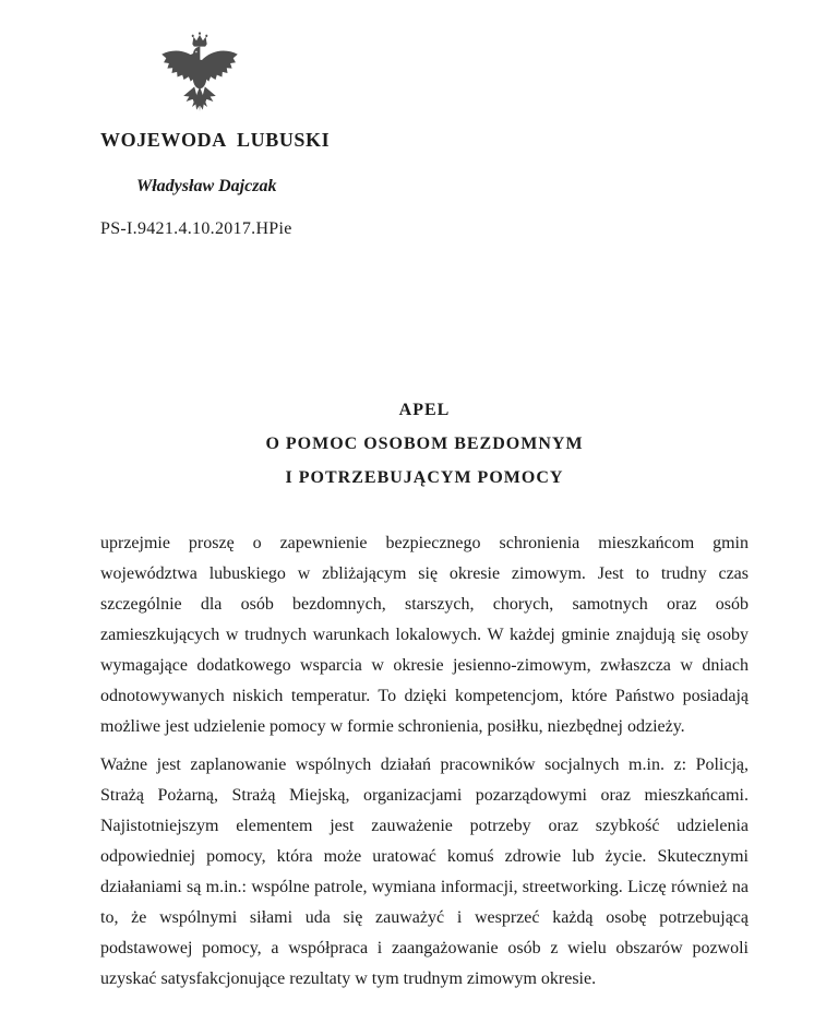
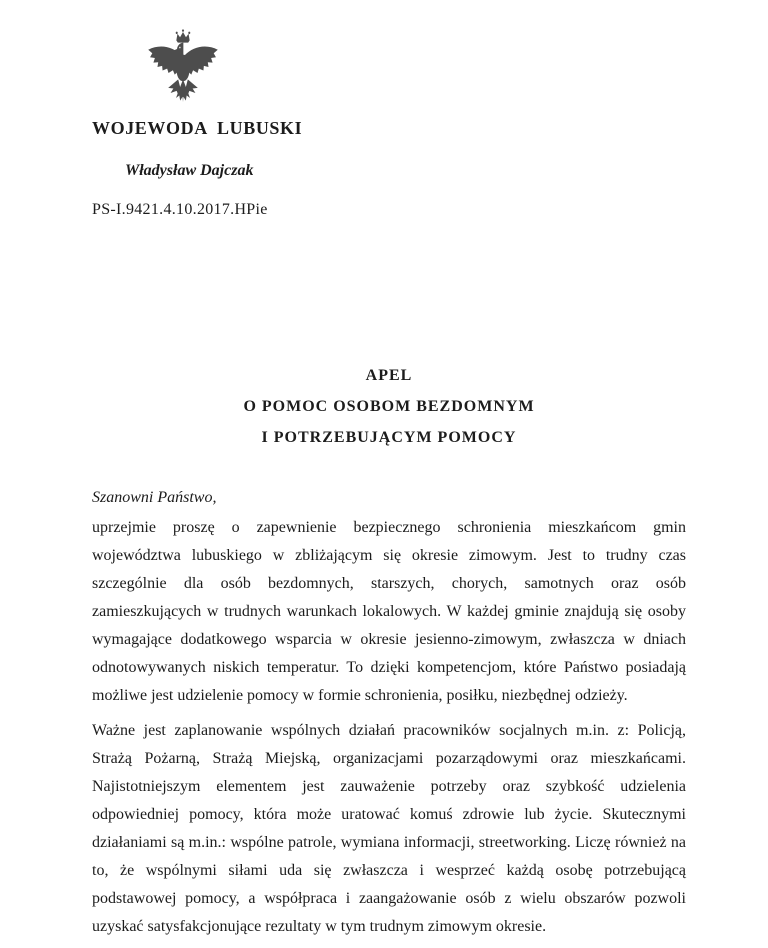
  WOJEWODA LUBUSKI
  Władysław Dajczak
  PS-I.9421.4.10.2017.HPie
  APEL
  O POMOC OSOBOM BEZDOMNYM
  I POTRZEBUJĄCYM POMOCY
+ Szanowni Państwo,
  uprzejmie proszę o zapewnienie bezpiecznego schronienia mieszkańcom gmin województwa lubuskiego w zbliżającym się okresie zimowym. Jest to trudny czas szczególnie dla osób bezdomnych, starszych, chorych, samotnych oraz osób zamieszkujących w trudnych warunkach lokalowych. W każdej gminie znajdują się osoby wymagające dodatkowego wsparcia w okresie jesienno-zimowym, zwłaszcza w dniach odnotowywanych niskich temperatur. To dzięki kompetencjom, które Państwo posiadają możliwe jest udzielenie pomocy w formie schronienia, posiłku, niezbędnej odzieży.
- Ważne jest zaplanowanie wspólnych działań pracowników socjalnych m.in. z: Policją, Strażą Pożarną, Strażą Miejską, organizacjami pozarządowymi oraz mieszkańcami. Najistotniejszym elementem jest zauważenie potrzeby oraz szybkość udzielenia odpowiedniej pomocy, która może uratować komuś zdrowie lub życie. Skutecznymi działaniami są m.in.: wspólne patrole, wymiana informacji, streetworking. Liczę również na to, że wspólnymi siłami uda się zauważyć i wesprzeć każdą osobę potrzebującą podstawowej pomocy, a współpraca i zaangażowanie osób z wielu obszarów pozwoli uzyskać satysfakcjonujące rezultaty w tym trudnym zimowym okresie.
+ Ważne jest zaplanowanie wspólnych działań pracowników socjalnych m.in. z: Policją, Strażą Pożarną, Strażą Miejską, organizacjami pozarządowymi oraz mieszkańcami. Najistotniejszym elementem jest zauważenie potrzeby oraz szybkość udzielenia odpowiedniej pomocy, która może uratować komuś zdrowie lub życie. Skutecznymi działaniami są m.in.: wspólne patrole, wymiana informacji, streetworking. Liczę również na to, że wspólnymi siłami uda się zwłaszcza i wesprzeć każdą osobę potrzebującą podstawowej pomocy, a współpraca i zaangażowanie osób z wielu obszarów pozwoli uzyskać satysfakcjonujące rezultaty w tym trudnym zimowym okresie.
